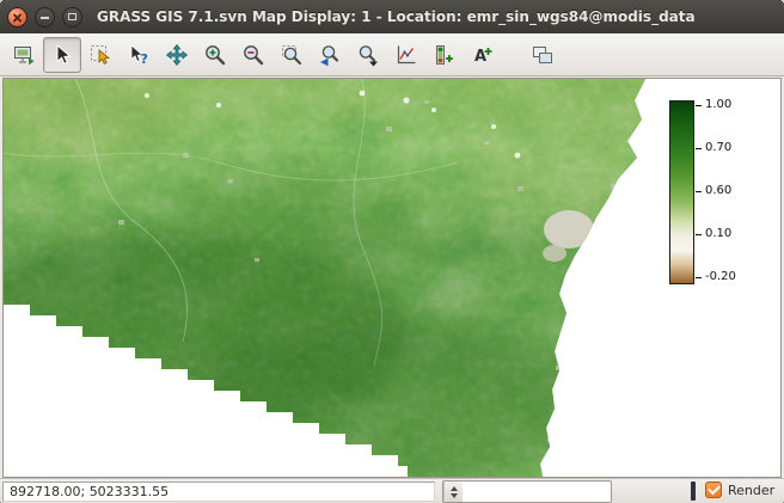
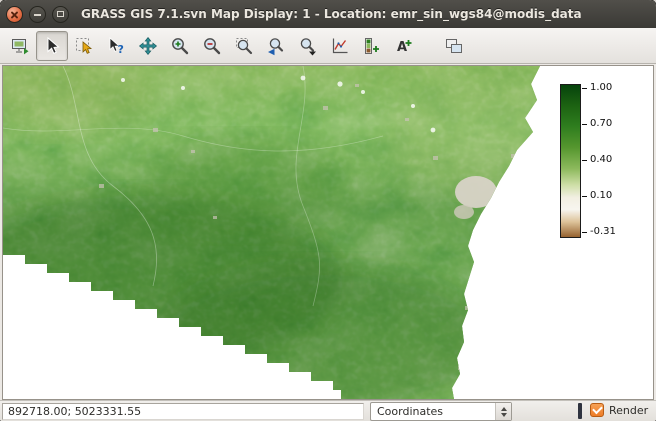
  GRASS GIS 7.1.svn Map Display: 1 - Location: emr_sin_wgs84@modis_data
  ?
  A
  1.00
  0.70
- 0.60
+ 0.40
  0.10
- -0.20
+ -0.31
  892718.00; 5023331.55
+ Coordinates
  Render
